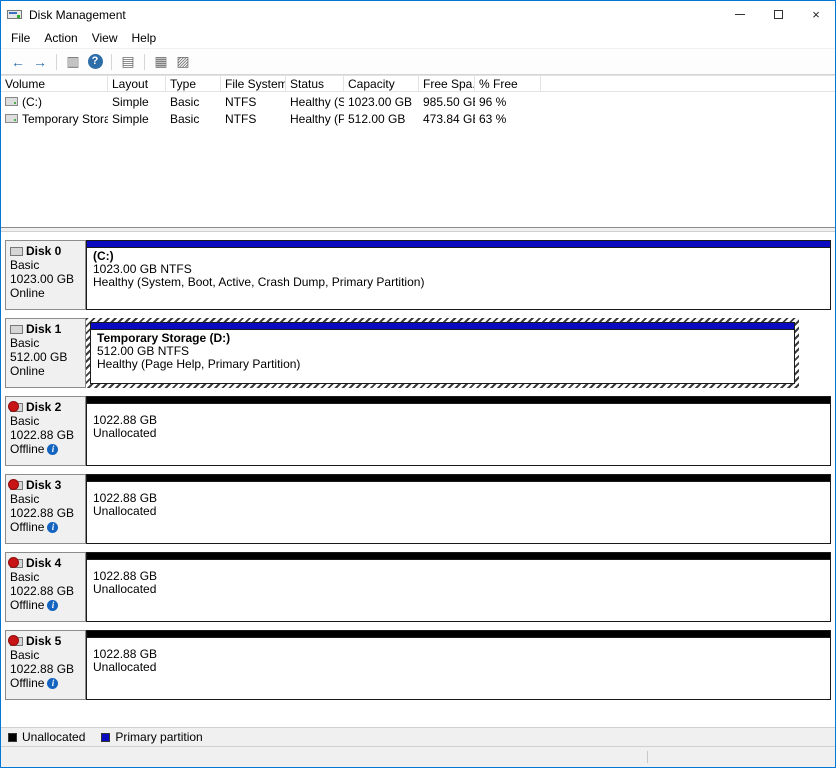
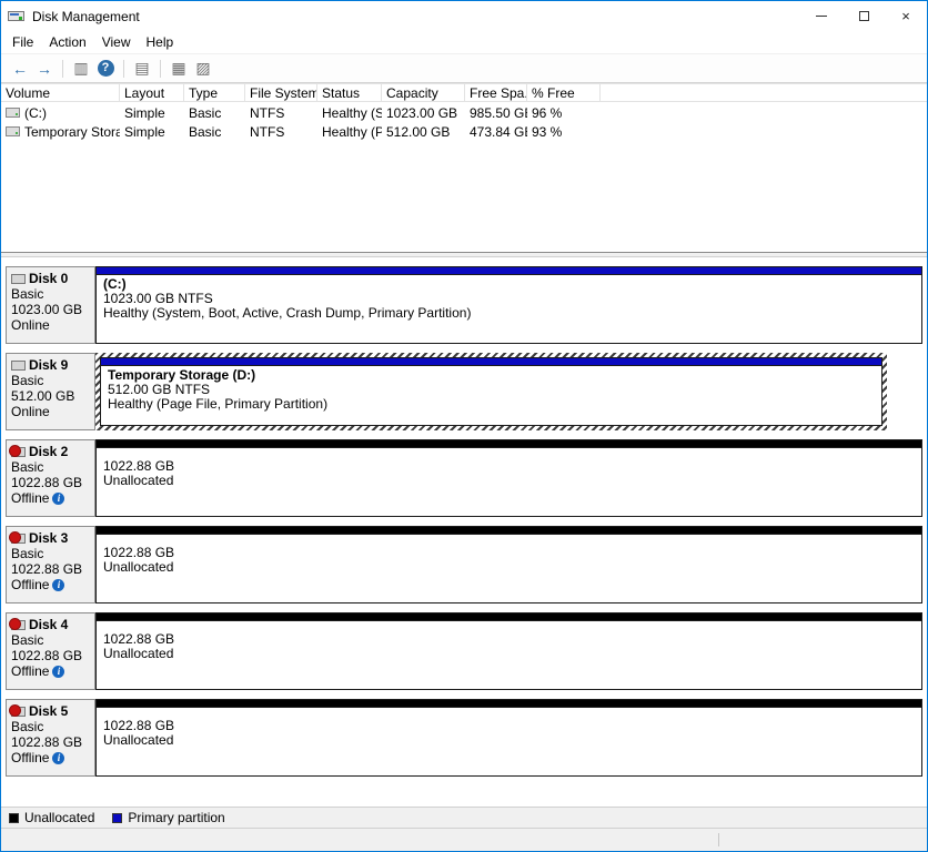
  Disk Management
  ×
  File
  Action
  View
  Help
  ←
  →
  ▥
  ?
  ▤
  ▦
  ▨
  Volume
  Layout
  Type
  File System
  Status
  Capacity
  Free Spa.
  % Free
  (C:)
  Simple
  Basic
  NTFS
  Healthy (S
  1023.00 GB
  985.50 G
  96 %
  Temporary Stora
  Simple
  Basic
  NTFS
  Healthy (P
  512.00 GB
  473.84 G
- 63 %
+ 93 %
  Disk 0
  Basic
  1023.00 GB
  Online
  (C:)
  1023.00 GB NTFS
  Healthy (System, Boot, Active, Crash Dump, Primary Partition)
- Disk 1
+ Disk 9
  Basic
  512.00 GB
  Online
  Temporary Storage (D:)
  512.00 GB NTFS
- Healthy (Page Help, Primary Partition)
+ Healthy (Page File, Primary Partition)
  Disk 2
  Basic
  1022.88 GB
  Offline
  i
  1022.88 GB
  Unallocated
  Disk 3
  Basic
  1022.88 GB
  Offline
  i
  1022.88 GB
  Unallocated
  Disk 4
  Basic
  1022.88 GB
  Offline
  i
  1022.88 GB
  Unallocated
  Disk 5
  Basic
  1022.88 GB
  Offline
  i
  1022.88 GB
  Unallocated
  Unallocated
  Primary partition
